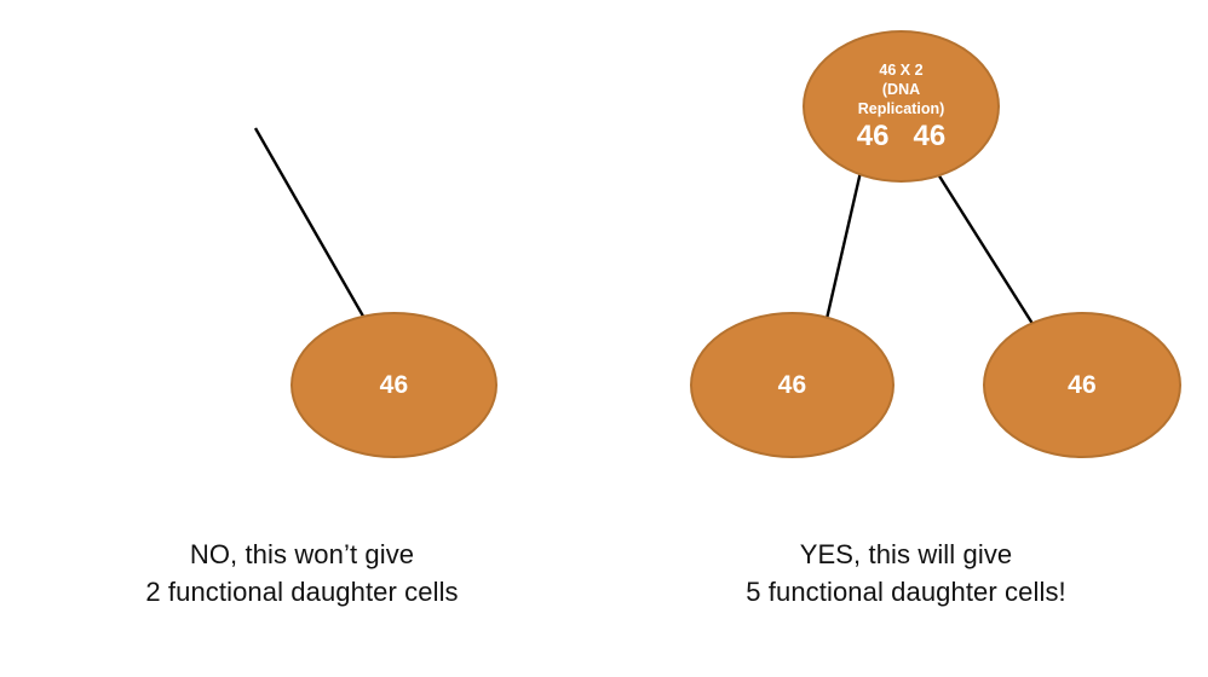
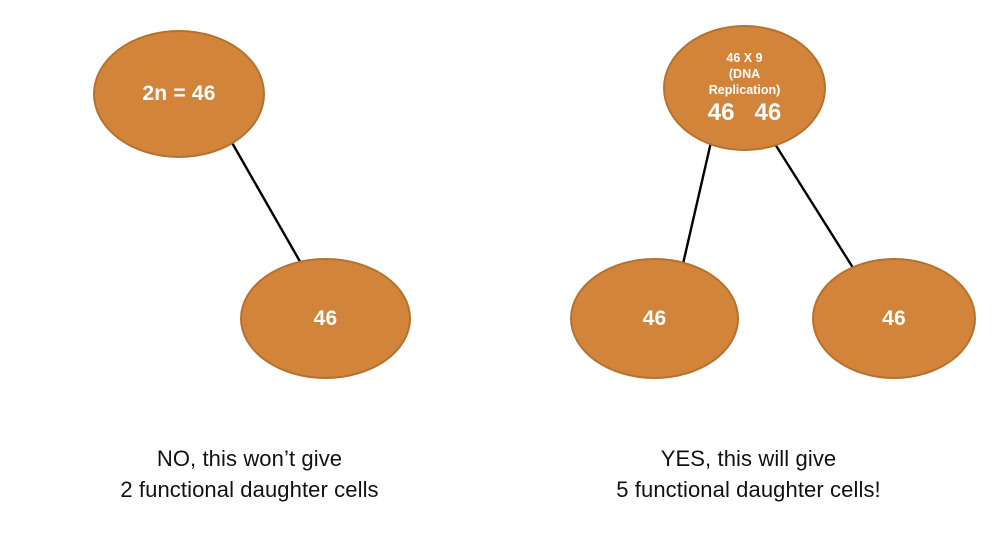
+ 2n = 46
  46
  NO, this won’t give
  2 functional daughter cells
- 46 X 2
+ 46 X 9
  (DNA
  Replication)
  46
  46
  46
  46
  YES, this will give
  5 functional daughter cells!
